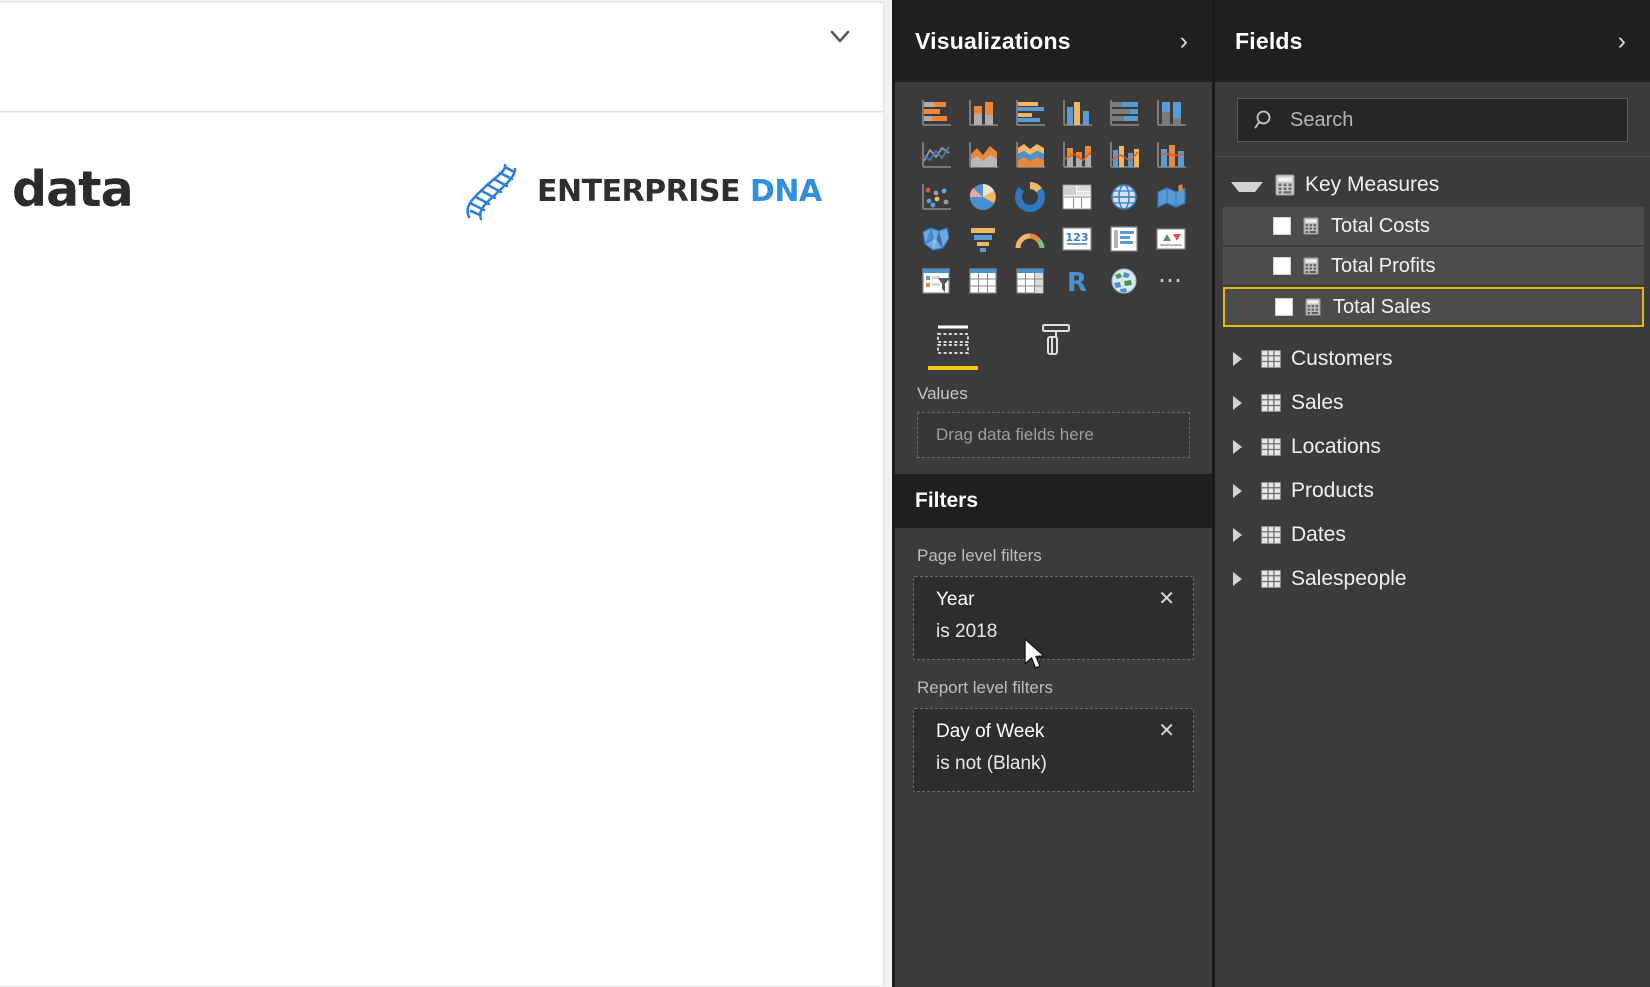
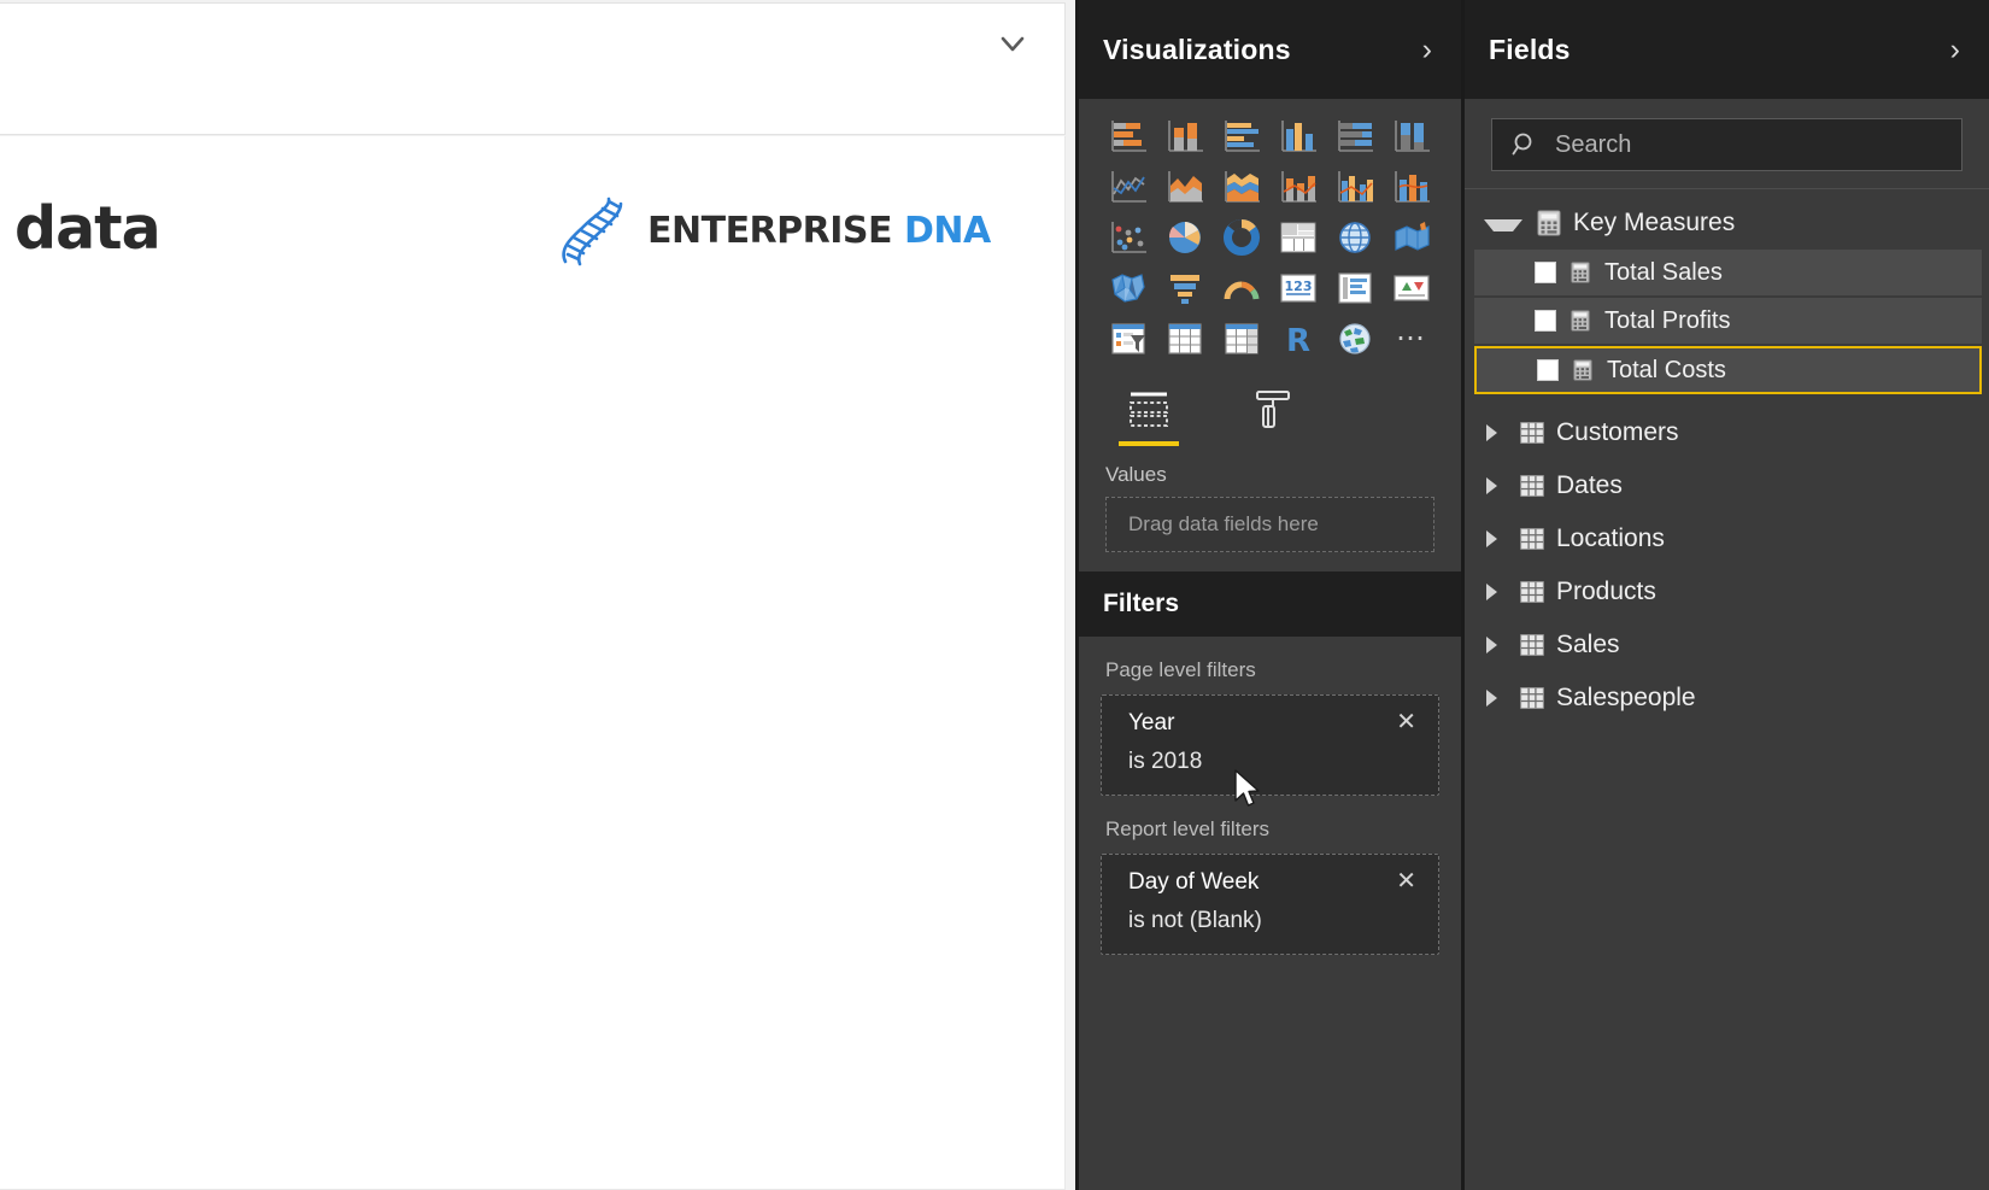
  data
  ENTERPRISE DNA
  Visualizations
  ›
  123
  R
  ⋯
  Values
  Drag data fields here
  Filters
  Page level filters
  Year
  is 2018
  ✕
  Report level filters
  Day of Week
  is not (Blank)
  ✕
  Fields
  ›
  Search
  Key Measures
- Total Costs
+ Total Sales
  Total Profits
- Total Sales
+ Total Costs
  Customers
- Sales
+ Dates
  Locations
  Products
- Dates
+ Sales
  Salespeople
